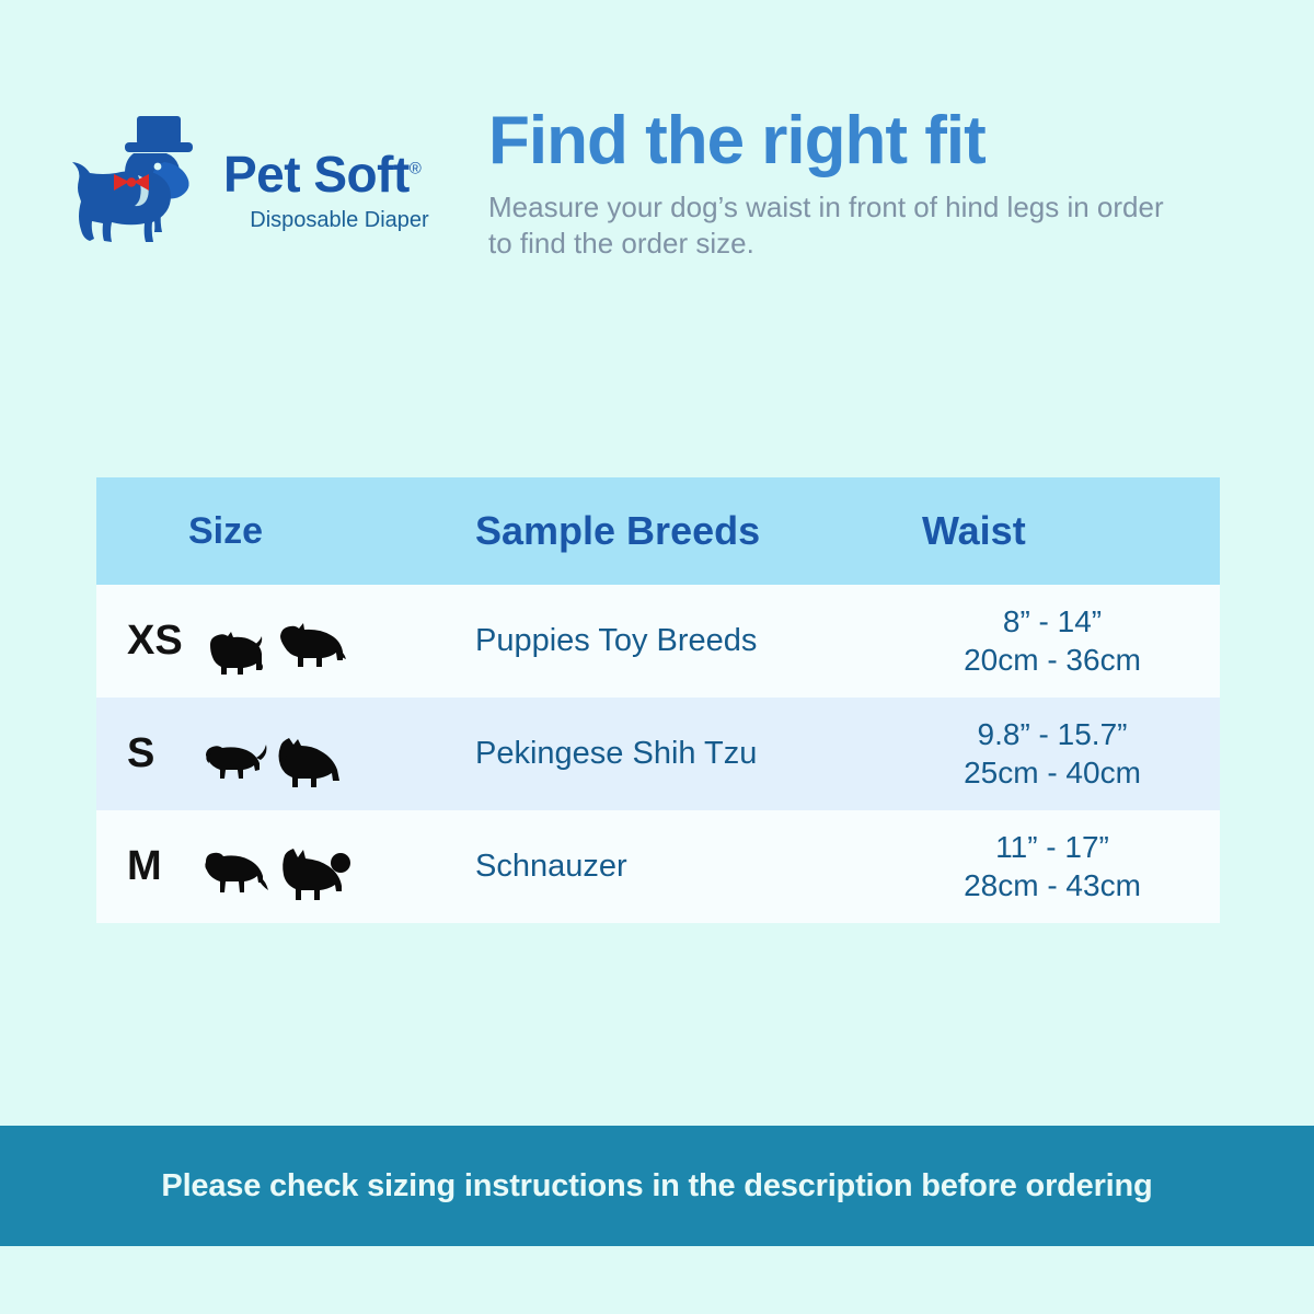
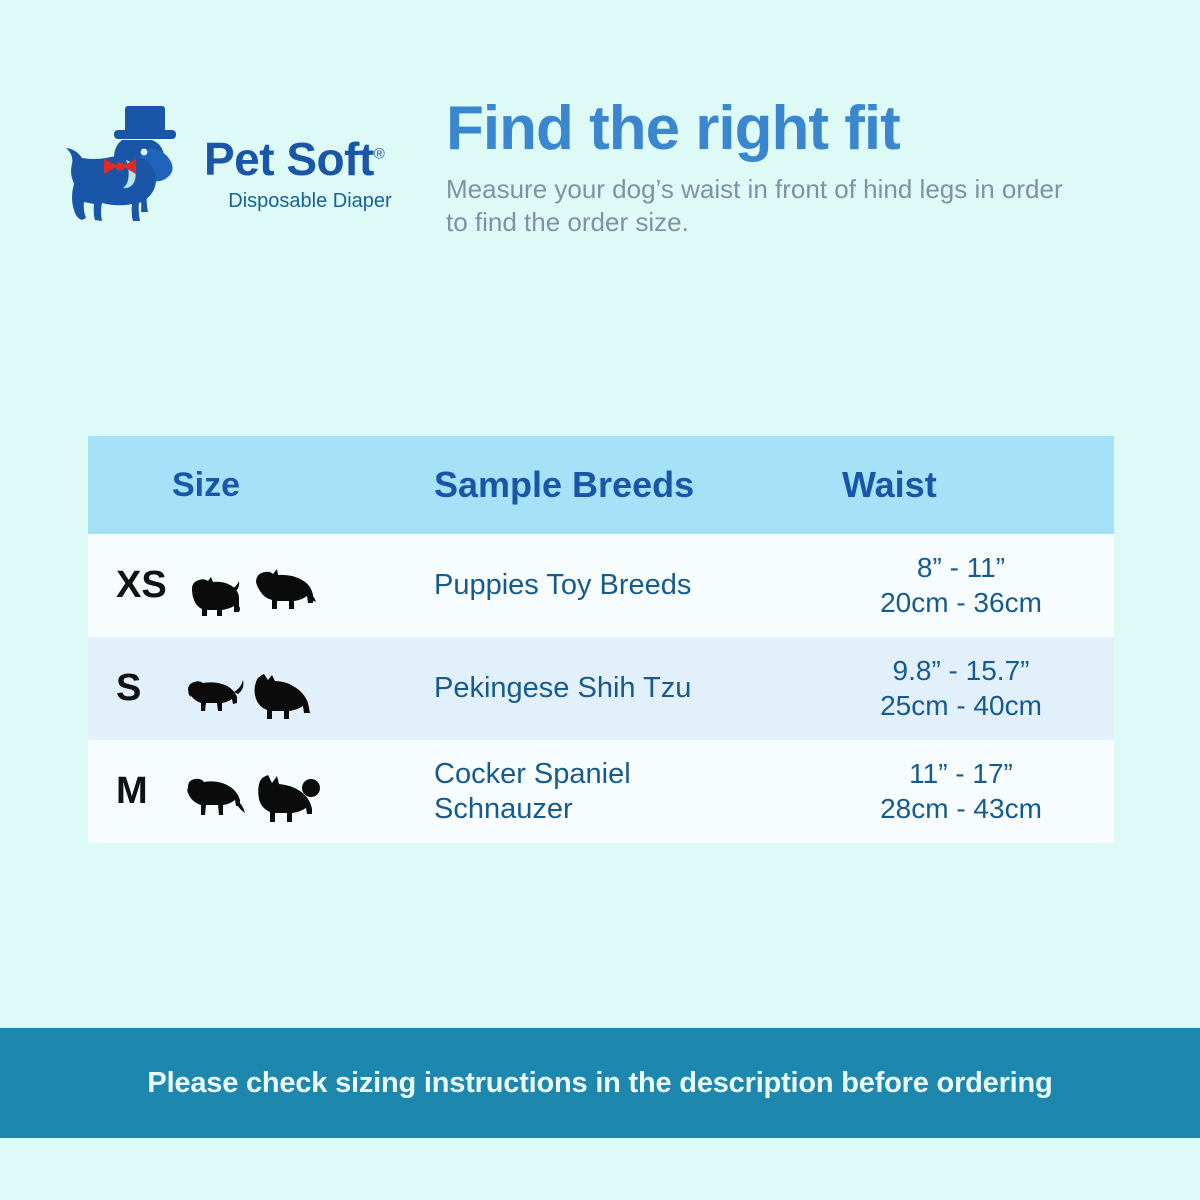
  Pet Soft®
  Disposable Diaper
  Find the right fit
  Measure your dog’s waist in front of hind legs in order to find the order size.
  Size
  Sample Breeds
  Waist
  XS
  Puppies Toy Breeds
- 8” - 14”
+ 8” - 11”
  20cm - 36cm
  S
  Pekingese Shih Tzu
  9.8” - 15.7”
  25cm - 40cm
  M
+ Cocker Spaniel
  Schnauzer
  11” - 17”
  28cm - 43cm
  Please check sizing instructions in the description before ordering
